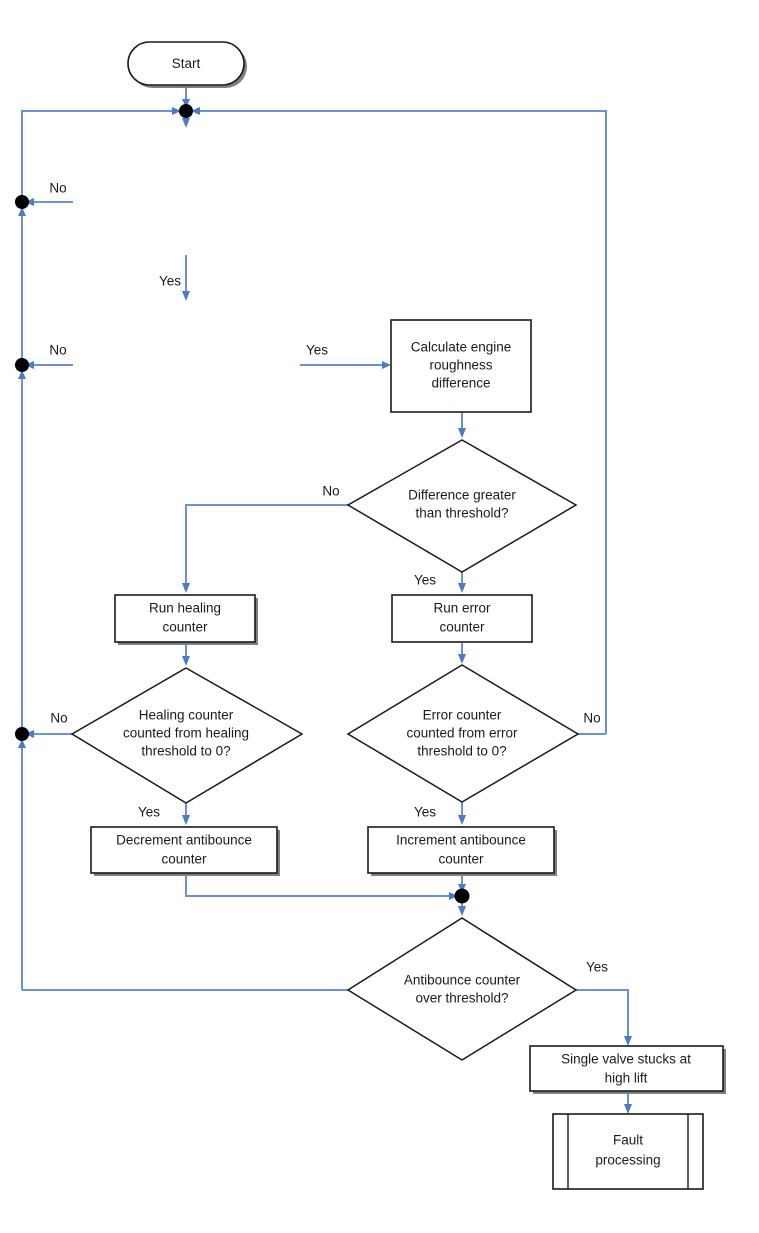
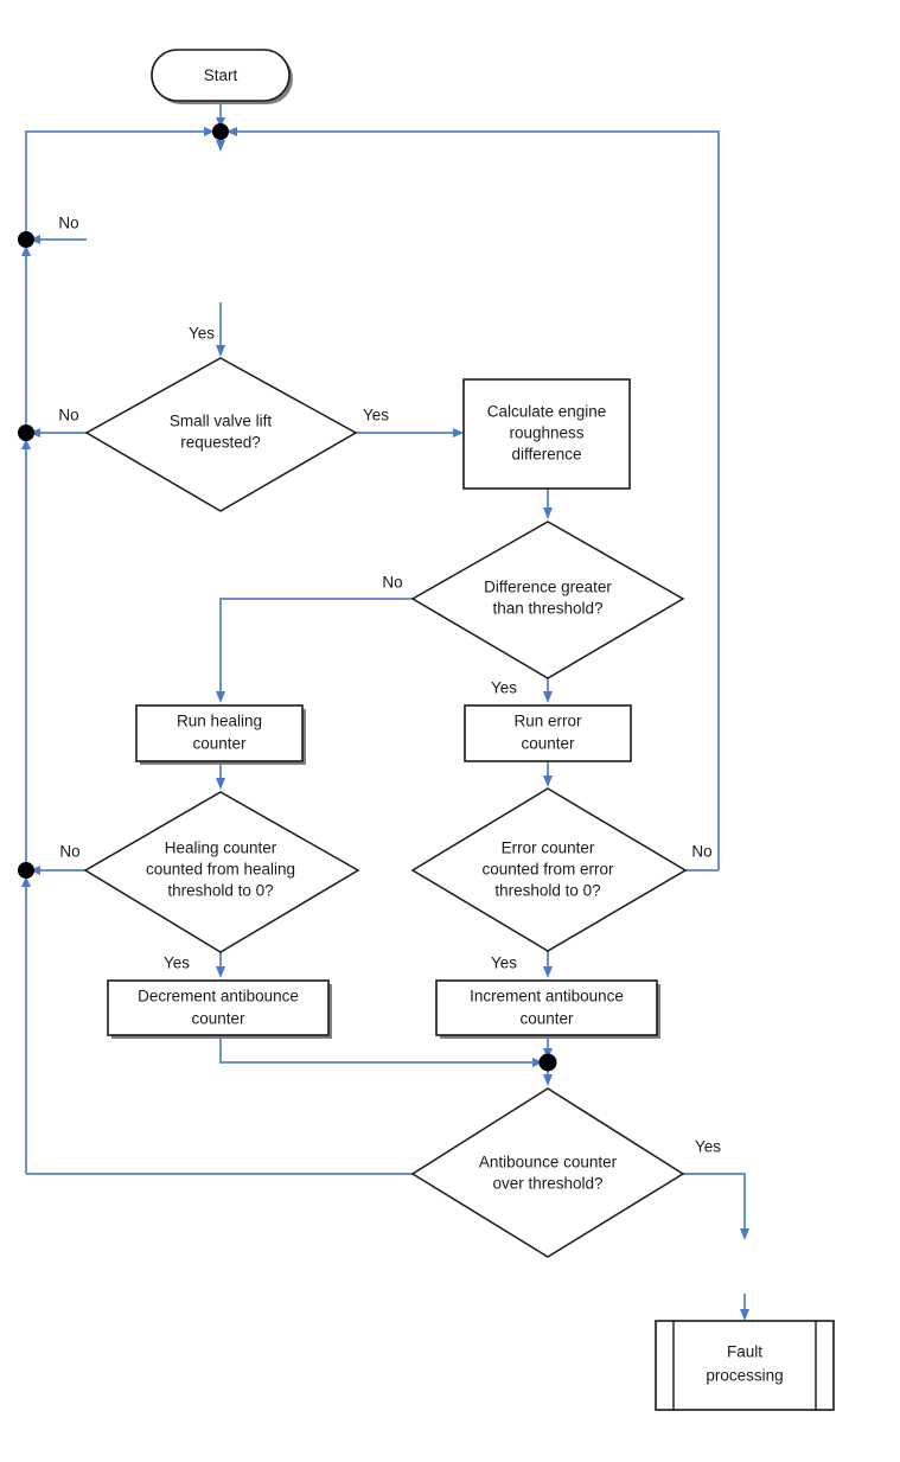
  Start
+ Small valve lift
+ requested?
  Calculate engine
  roughness
  difference
  Difference greater
  than threshold?
  Run healing
  counter
  Run error
  counter
  Healing counter
  counted from healing
  threshold to 0?
  Error counter
  counted from error
  threshold to 0?
  Decrement antibounce
  counter
  Increment antibounce
  counter
  Antibounce counter
  over threshold?
- Single valve stucks at
- high lift
  Fault
  processing
  No
  Yes
  No
  Yes
  No
  Yes
  No
  No
  Yes
  Yes
  Yes
